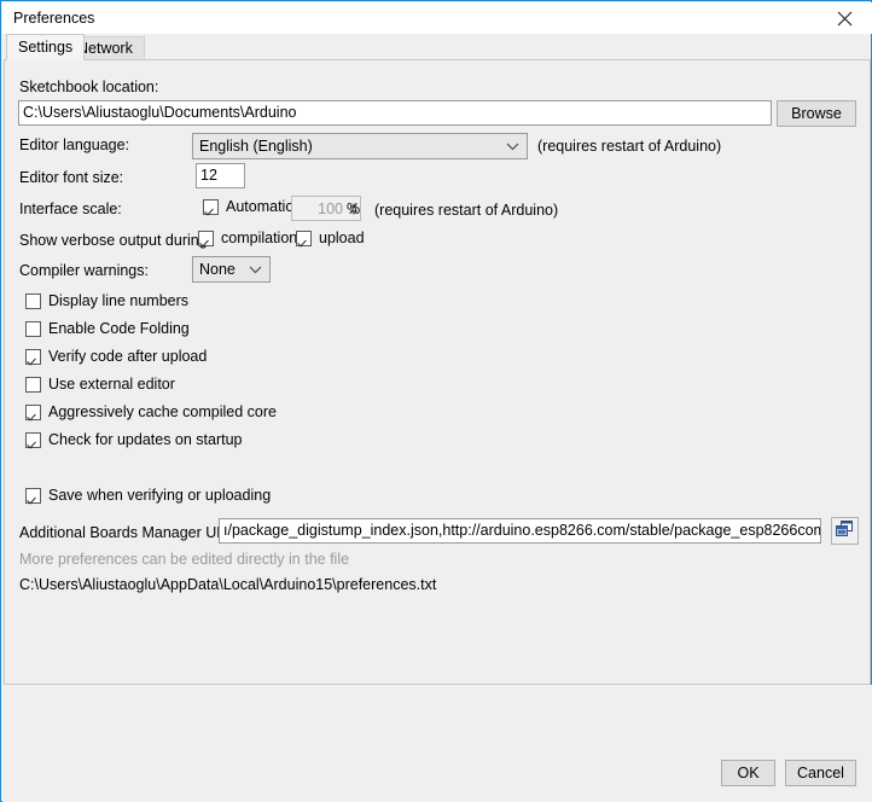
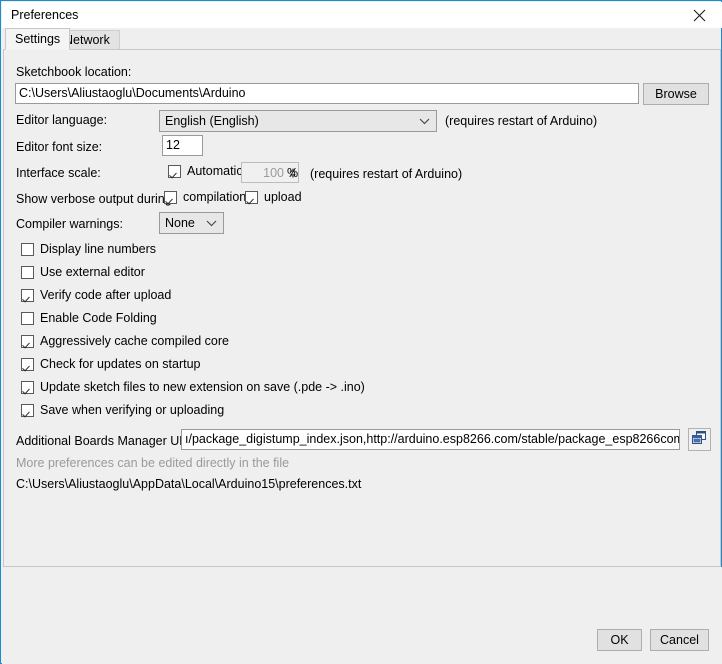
  Preferences
  Settings
  etwork
  Sketchbook location:
  C:\Users\Aliustaoglu\Documents\Arduino
  Browse
  Editor language:
  English (English)
  (requires restart of Arduino)
  Editor font size:
  12
  Interface scale:
  Automatic
  100
  %
  (requires restart of Arduino)
  Show verbose output durin
  compilation
  upload
  Compiler warnings:
  None
  Display line numbers
- Enable Code Folding
+ Use external editor
  Verify code after upload
- Use external editor
+ Enable Code Folding
  Aggressively cache compiled core
  Check for updates on startup
+ Update sketch files to new extension on save (.pde -> .ino)
  Save when verifying or uploading
  Additional Boards Manager U
  ı/package_digistump_index.json,http://arduino.esp8266.com/stable/package_esp8266com
  More preferences can be edited directly in the file
  C:\Users\Aliustaoglu\AppData\Local\Arduino15\preferences.txt
  OK
  Cancel
